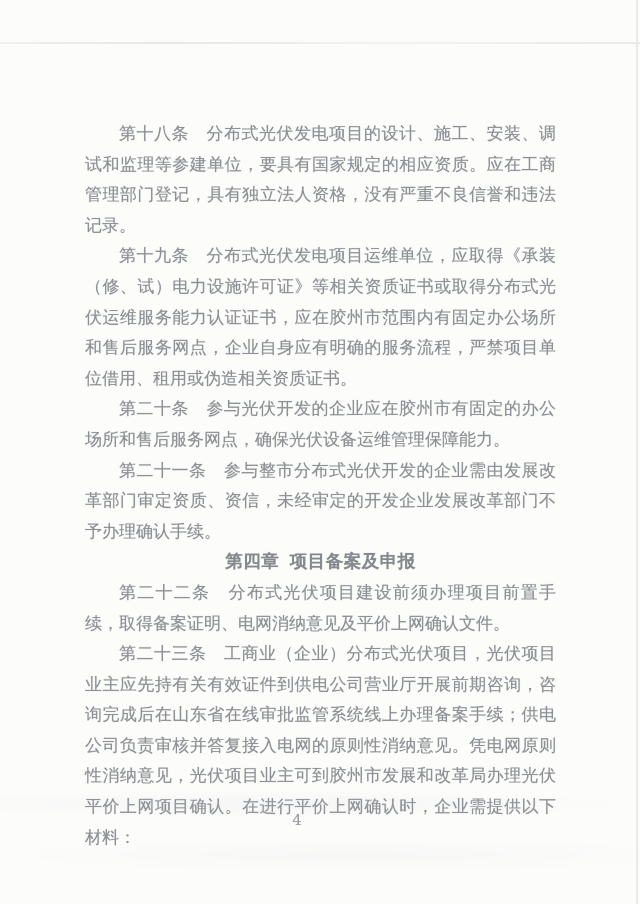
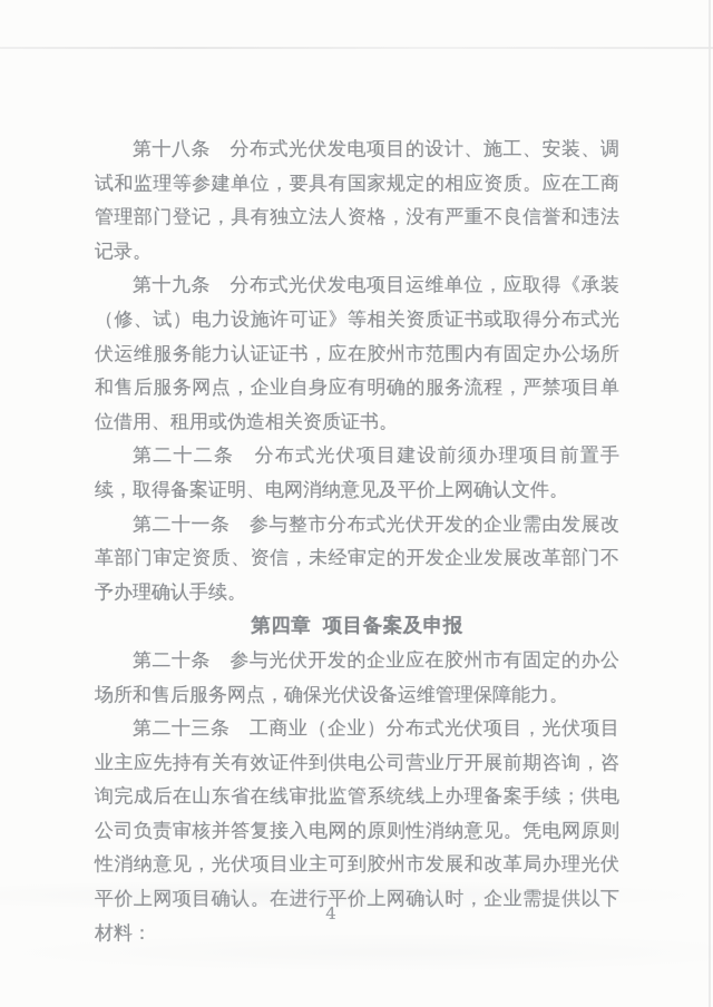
  第十八条 分布式光伏发电项目的设计、施工、安装、调试和监理等参建单位，要具有国家规定的相应资质。应在工商管理部门登记，具有独立法人资格，没有严重不良信誉和违法记录。
  第十九条 分布式光伏发电项目运维单位，应取得《承装（修、试）电力设施许可证》等相关资质证书或取得分布式光伏运维服务能力认证证书，应在胶州市范围内有固定办公场所和售后服务网点，企业自身应有明确的服务流程，严禁项目单位借用、租用或伪造相关资质证书。
- 第二十条 参与光伏开发的企业应在胶州市有固定的办公场所和售后服务网点，确保光伏设备运维管理保障能力。
+ 第二十二条 分布式光伏项目建设前须办理项目前置手续，取得备案证明、电网消纳意见及平价上网确认文件。
  第二十一条 参与整市分布式光伏开发的企业需由发展改革部门审定资质、资信，未经审定的开发企业发展改革部门不予办理确认手续。
  第四章 项目备案及申报
- 第二十二条 分布式光伏项目建设前须办理项目前置手续，取得备案证明、电网消纳意见及平价上网确认文件。
+ 第二十条 参与光伏开发的企业应在胶州市有固定的办公场所和售后服务网点，确保光伏设备运维管理保障能力。
  第二十三条 工商业（企业）分布式光伏项目，光伏项目业主应先持有关有效证件到供电公司营业厅开展前期咨询，咨询完成后在山东省在线审批监管系统线上办理备案手续；供电公司负责审核并答复接入电网的原则性消纳意见。凭电网原则性消纳意见，光伏项目业主可到胶州市发展和改革局办理光伏
  4
